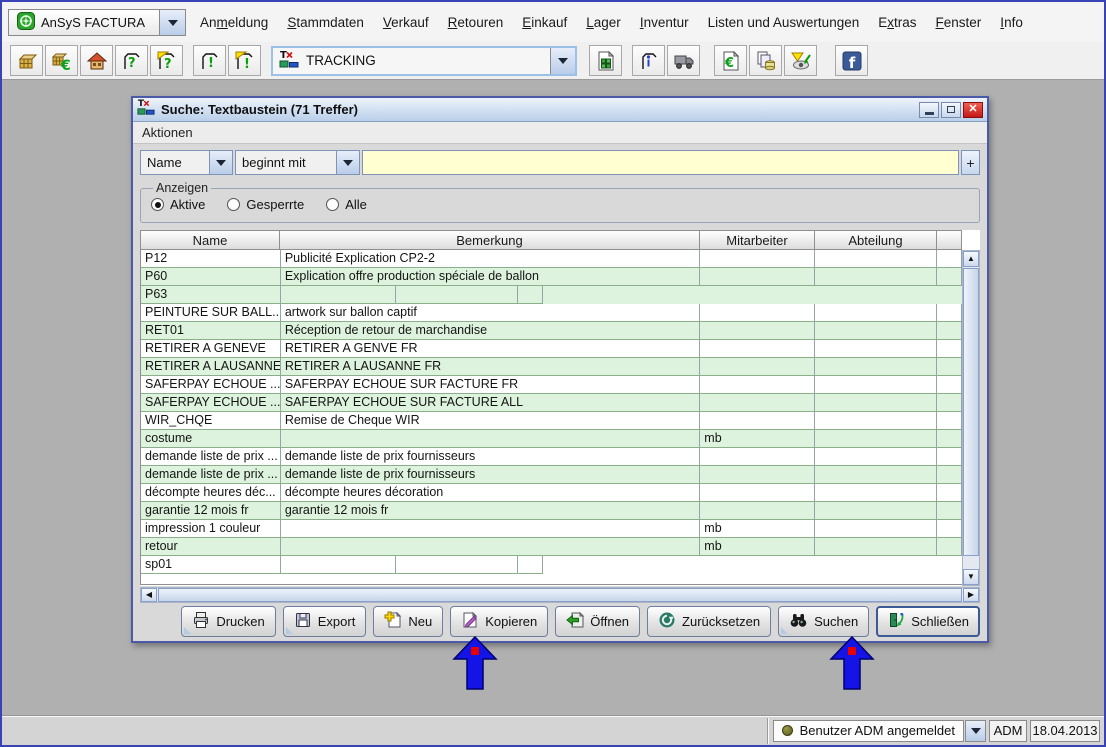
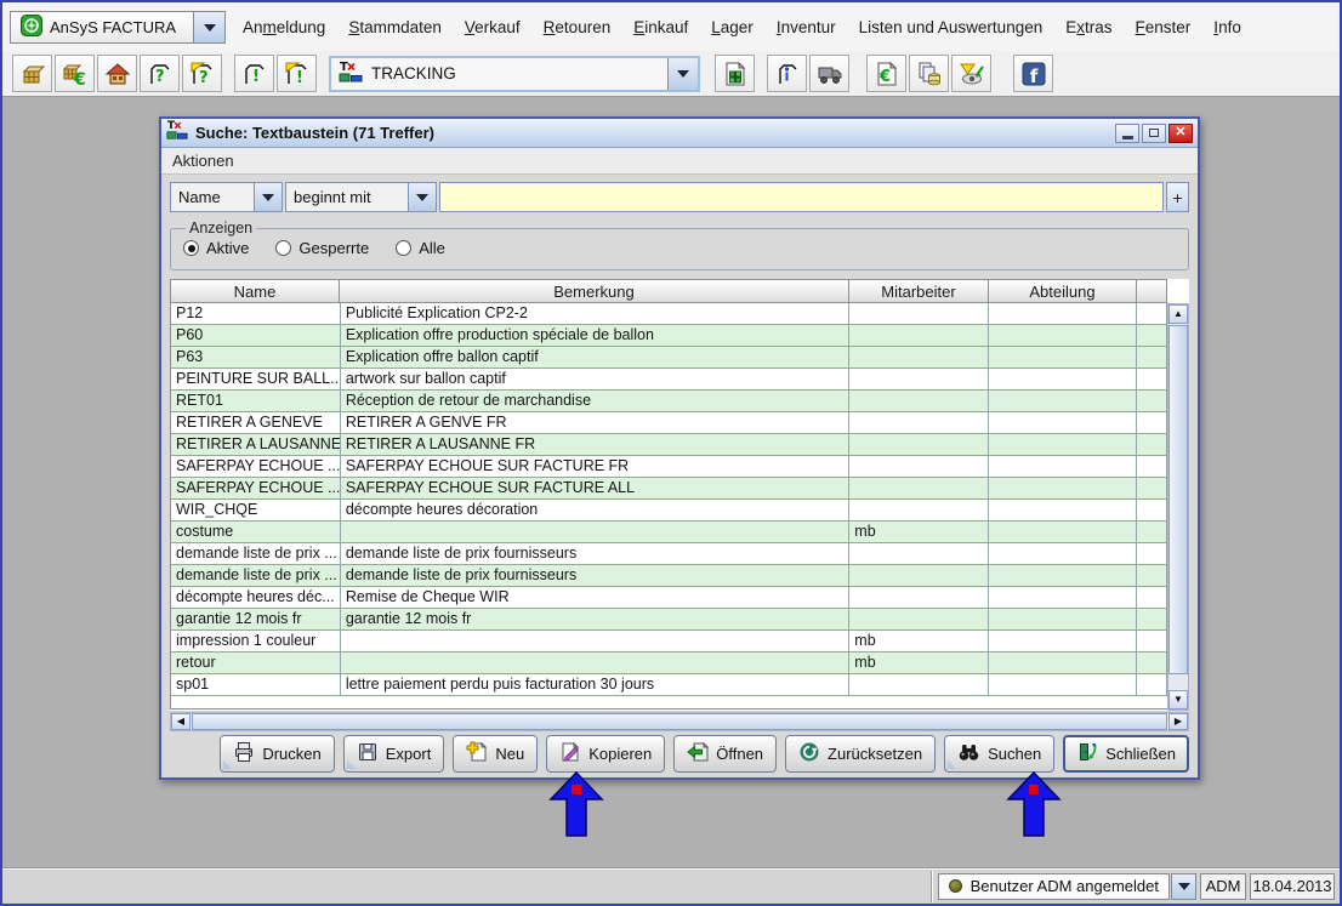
  AnSyS FACTURA
  Anmeldung
  Stammdaten
  Verkauf
  Retouren
  Einkauf
  Lager
  Inventur
  Listen und Auswertungen
  Extras
  Fenster
  Info
  €
  ?
  ?
  !
  !
  T
  TRACKING
  €
  f
  T
  Suche: Textbaustein (71 Treffer)
  ✕
  Aktionen
  Name
  beginnt mit
  +
  Anzeigen
  Aktive
  Gesperrte
  Alle
  Name
  Bemerkung
  Mitarbeiter
  Abteilung
  P12
  Publicité Explication CP2-2
  P60
  Explication offre production spéciale de ballon
  P63
+ Explication offre ballon captif
  PEINTURE SUR BALL...
  artwork sur ballon captif
  RET01
  Réception de retour de marchandise
  RETIRER A GENEVE
  RETIRER A GENVE FR
  RETIRER A LAUSANNE
  RETIRER A LAUSANNE FR
  SAFERPAY ECHOUE ...
  SAFERPAY ECHOUE SUR FACTURE FR
  SAFERPAY ECHOUE ...
  SAFERPAY ECHOUE SUR FACTURE ALL
  WIR_CHQE
- Remise de Cheque WIR
+ décompte heures décoration
  costume
  mb
  demande liste de prix ...
  demande liste de prix fournisseurs
  demande liste de prix ...
  demande liste de prix fournisseurs
  décompte heures déc...
- décompte heures décoration
+ Remise de Cheque WIR
  garantie 12 mois fr
  garantie 12 mois fr
  impression 1 couleur
  mb
  retour
  mb
  sp01
+ lettre paiement perdu puis facturation 30 jours
  ▲
  ▼
  ◀
  ▶
  Drucken
  Export
  Neu
  Kopieren
  Öffnen
  Zurücksetzen
  Suchen
  Schließen
  Benutzer ADM angemeldet
  ADM
  18.04.2013
